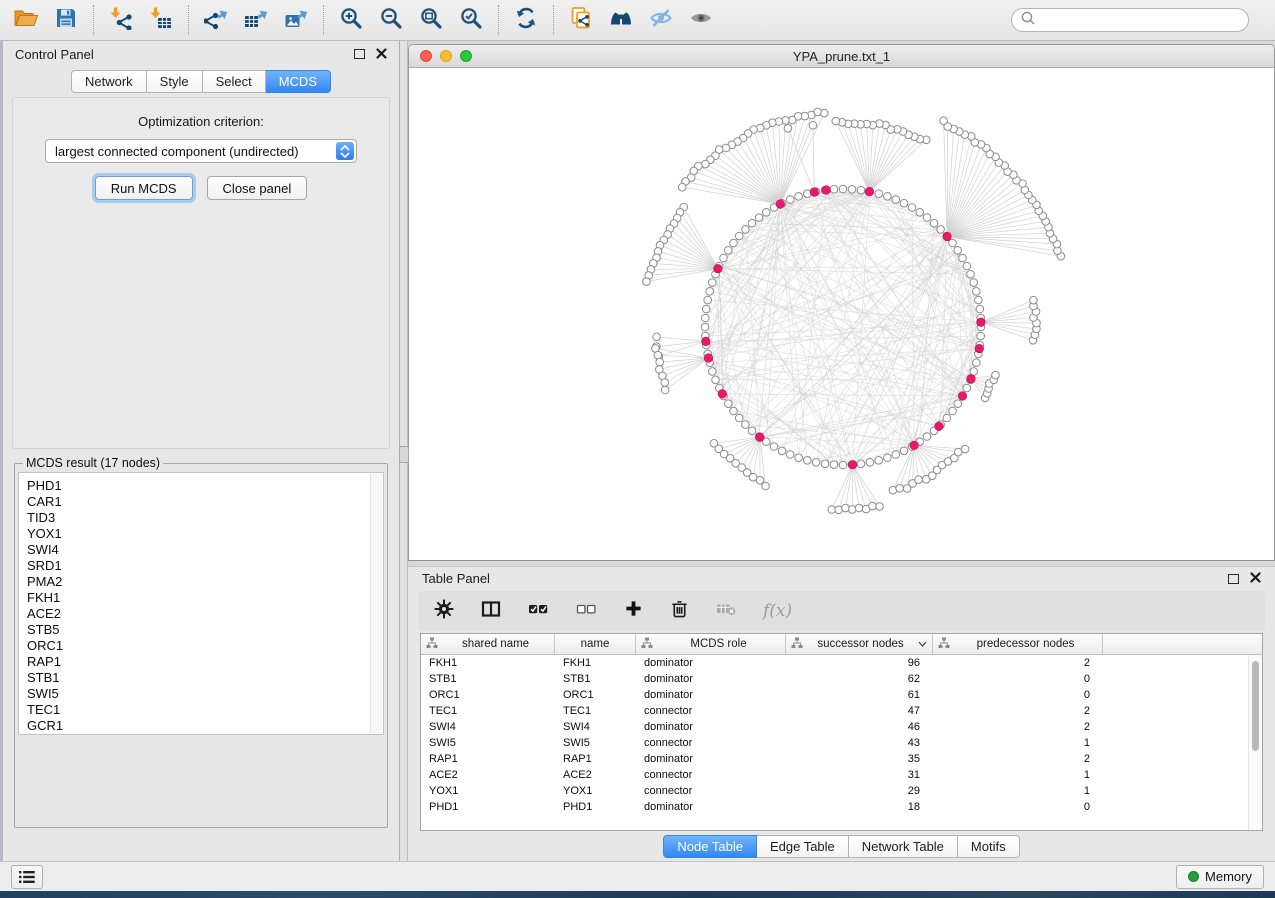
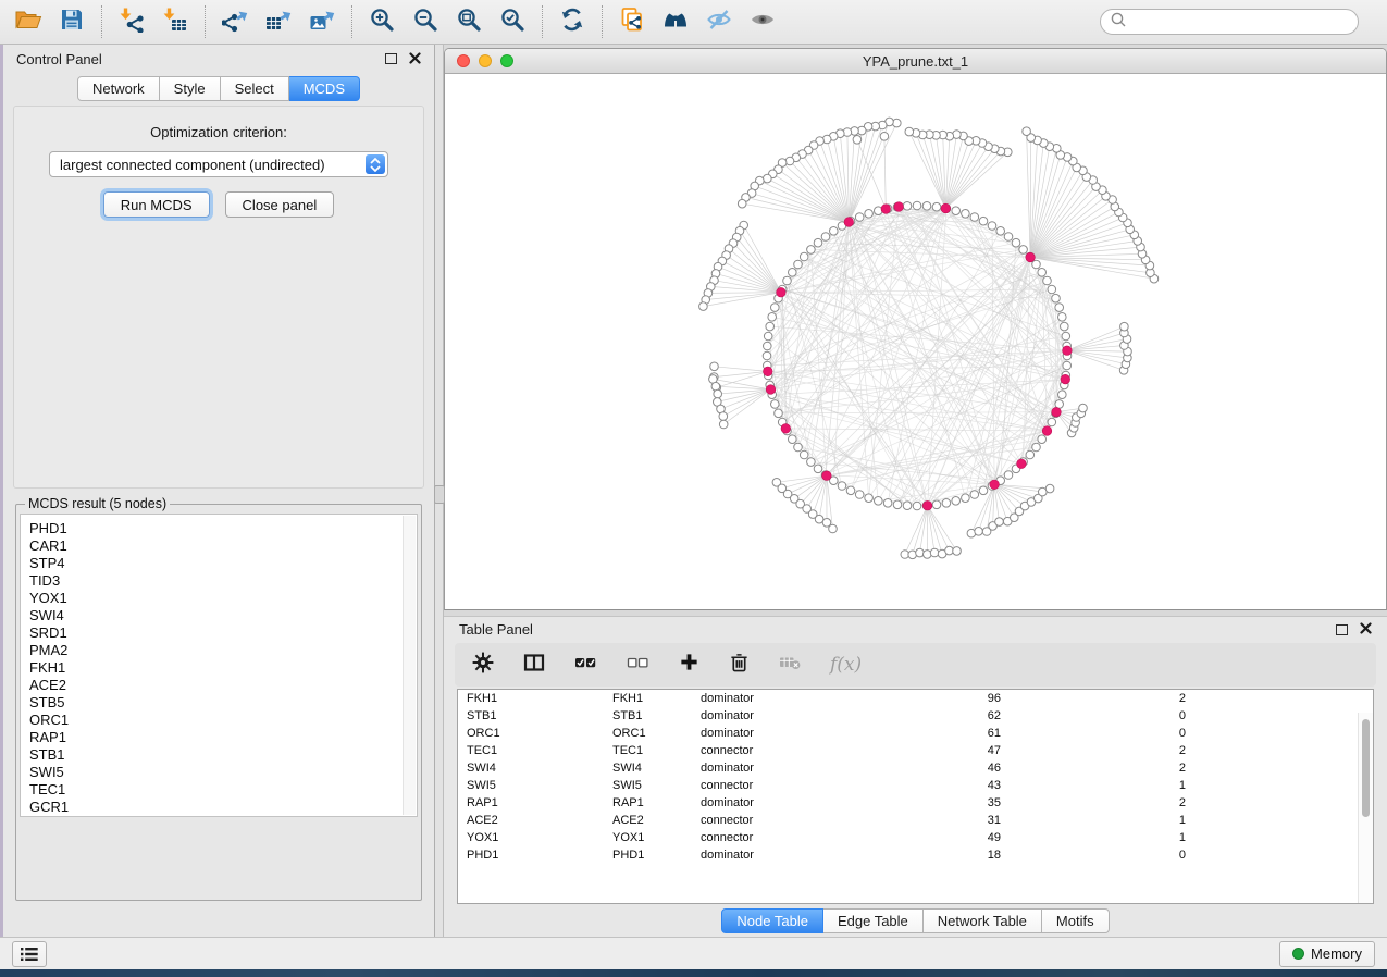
  Control Panel
  Network
  Style
  Select
  MCDS
  Optimization criterion:
  largest connected component (undirected)
  Run MCDS
  Close panel
- MCDS result (17 nodes)
+ MCDS result (5 nodes)
  PHD1
  CAR1
+ STP4
  TID3
  YOX1
  SWI4
  SRD1
  PMA2
  FKH1
  ACE2
  STB5
  ORC1
  RAP1
  STB1
  SWI5
  TEC1
  GCR1
  YPA_prune.txt_1
  Table Panel
  f(x)
- shared name
- name
- MCDS role
- successor nodes
- predecessor nodes
  FKH1
  FKH1
  dominator
  96
  2
  STB1
  STB1
  dominator
  62
  0
  ORC1
  ORC1
  dominator
  61
  0
  TEC1
  TEC1
  connector
  47
  2
  SWI4
  SWI4
  dominator
  46
  2
  SWI5
  SWI5
  connector
  43
  1
  RAP1
  RAP1
  dominator
  35
  2
  ACE2
  ACE2
  connector
  31
  1
  YOX1
  YOX1
  connector
- 29
+ 49
  1
  PHD1
  PHD1
  dominator
  18
  0
  Node Table
  Edge Table
  Network Table
  Motifs
  Memory
